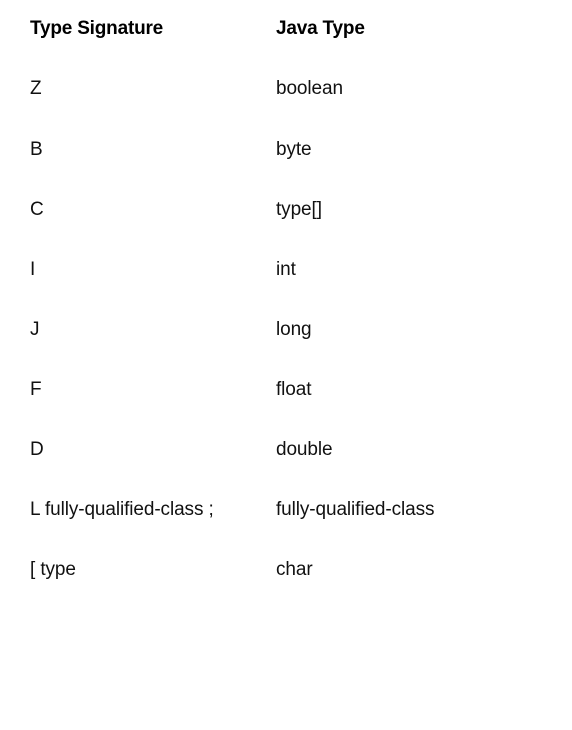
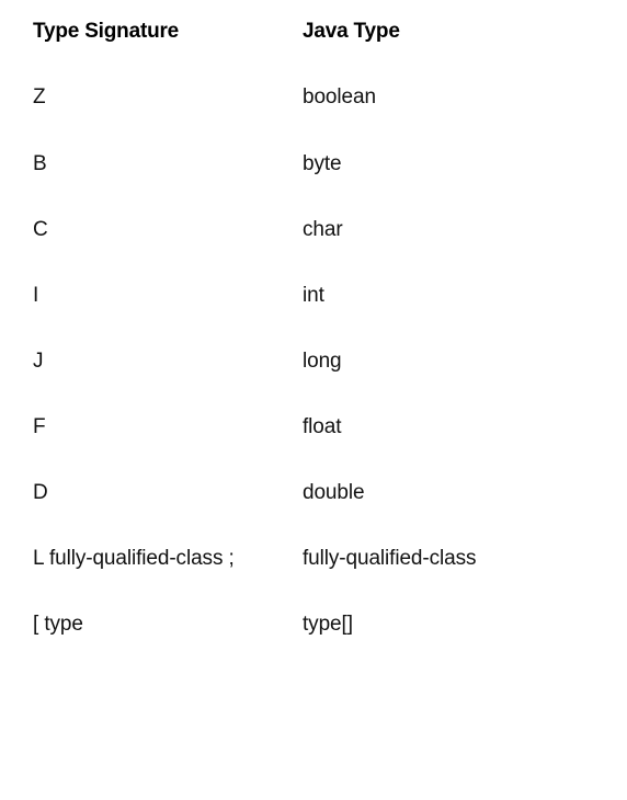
  Type Signature	Java Type
  Z	boolean
  B	byte
- C	type[]
+ C	char
  I	int
  J	long
  F	float
  D	double
  L fully-qualified-class ;	fully-qualified-class
- [ type	char
+ [ type	type[]
